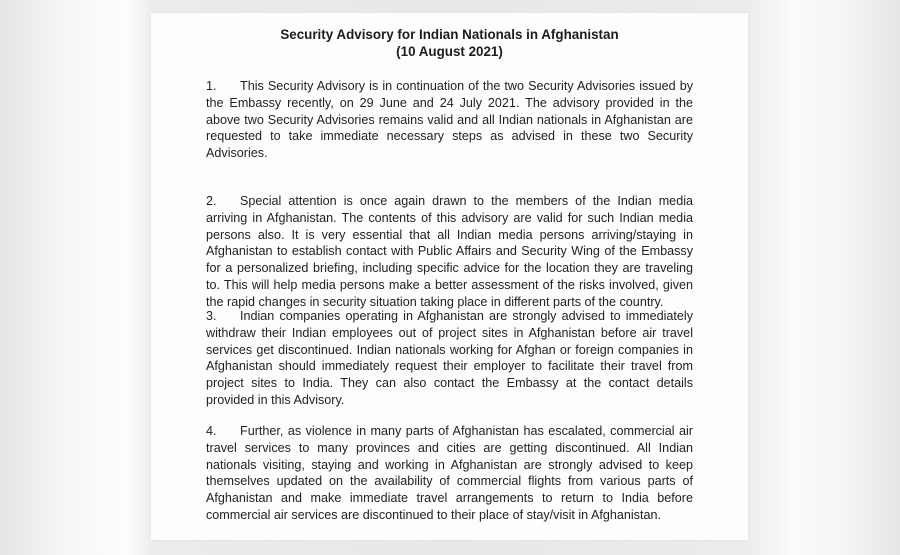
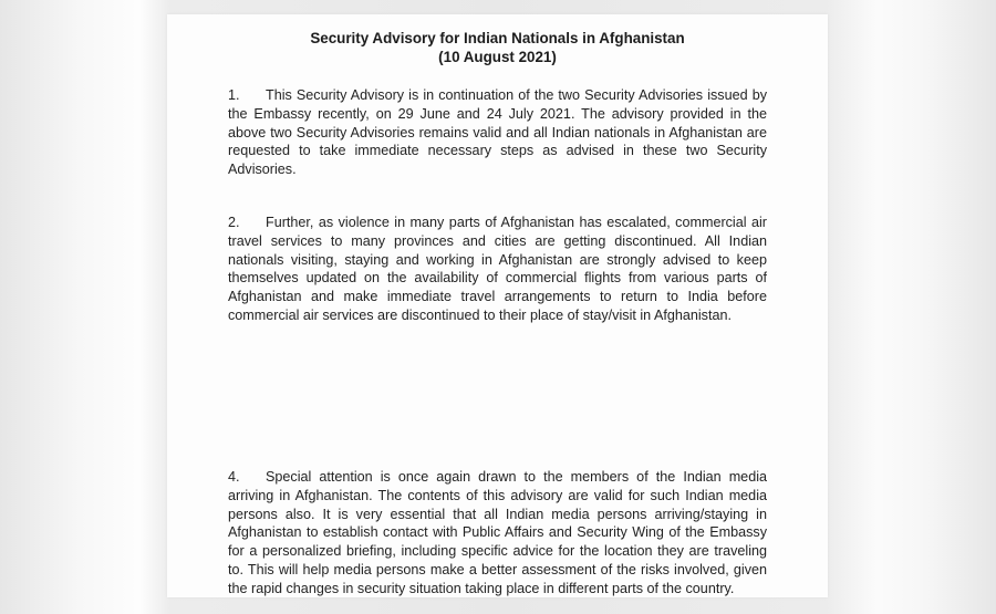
  Security Advisory for Indian Nationals in Afghanistan
  (10 August 2021)
  1. This Security Advisory is in continuation of the two Security Advisories issued by the Embassy recently, on 29 June and 24 July 2021. The advisory provided in the above two Security Advisories remains valid and all Indian nationals in Afghanistan are requested to take immediate necessary steps as advised in these two Security Advisories.
- 2. Special attention is once again drawn to the members of the Indian media arriving in Afghanistan. The contents of this advisory are valid for such Indian media persons also. It is very essential that all Indian media persons arriving/staying in Afghanistan to establish contact with Public Affairs and Security Wing of the Embassy for a personalized briefing, including specific advice for the location they are traveling to. This will help media persons make a better assessment of the risks involved, given the rapid changes in security situation taking place in different parts of the country.
+ 2. Further, as violence in many parts of Afghanistan has escalated, commercial air travel services to many provinces and cities are getting discontinued. All Indian nationals visiting, staying and working in Afghanistan are strongly advised to keep themselves updated on the availability of commercial flights from various parts of Afghanistan and make immediate travel arrangements to return to India before commercial air services are discontinued to their place of stay/visit in Afghanistan.
- 3. Indian companies operating in Afghanistan are strongly advised to immediately withdraw their Indian employees out of project sites in Afghanistan before air travel services get discontinued. Indian nationals working for Afghan or foreign companies in Afghanistan should immediately request their employer to facilitate their travel from project sites to India. They can also contact the Embassy at the contact details provided in this Advisory.
- 4. Further, as violence in many parts of Afghanistan has escalated, commercial air travel services to many provinces and cities are getting discontinued. All Indian nationals visiting, staying and working in Afghanistan are strongly advised to keep themselves updated on the availability of commercial flights from various parts of Afghanistan and make immediate travel arrangements to return to India before commercial air services are discontinued to their place of stay/visit in Afghanistan.
+ 4. Special attention is once again drawn to the members of the Indian media arriving in Afghanistan. The contents of this advisory are valid for such Indian media persons also. It is very essential that all Indian media persons arriving/staying in Afghanistan to establish contact with Public Affairs and Security Wing of the Embassy for a personalized briefing, including specific advice for the location they are traveling to. This will help media persons make a better assessment of the risks involved, given the rapid changes in security situation taking place in different parts of the country.
